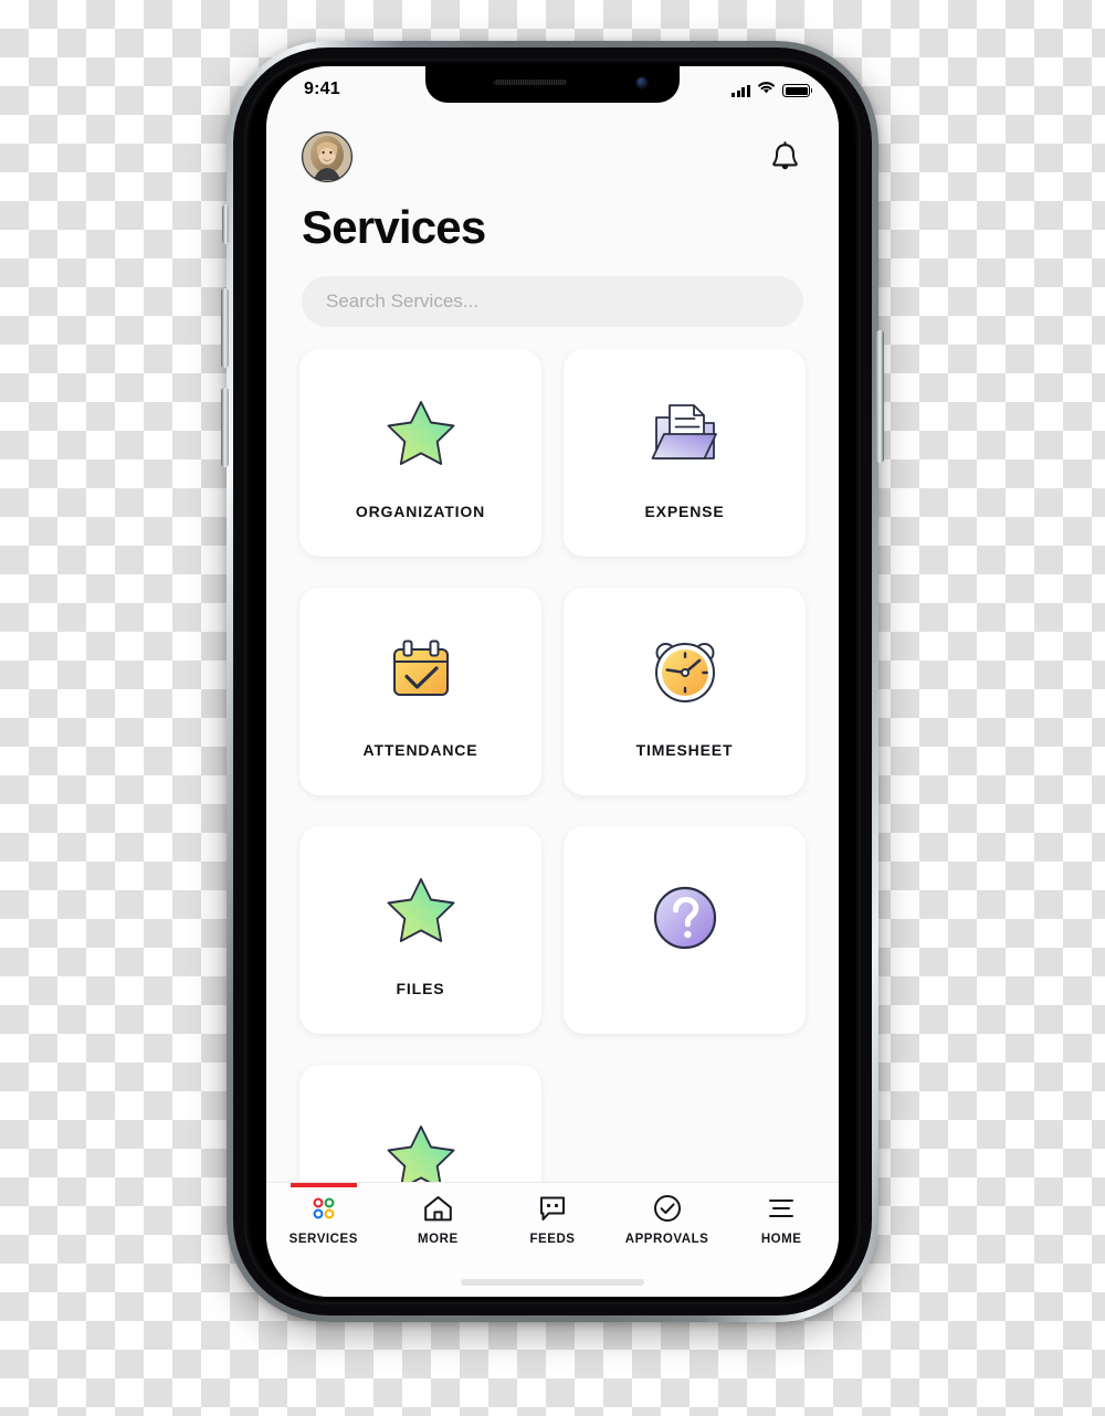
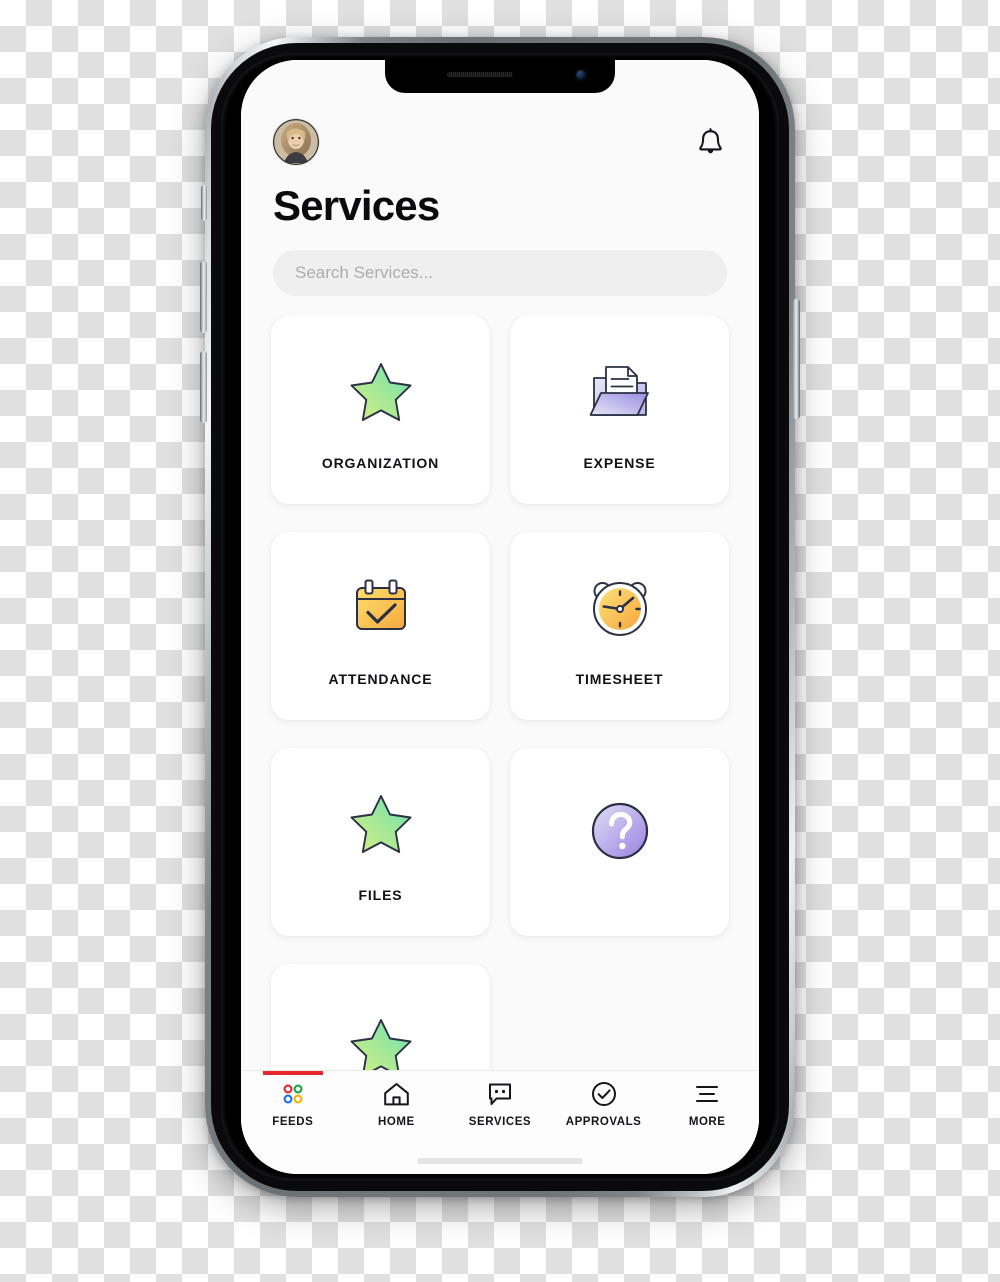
- 9:41
  Services
  Search Services...
  ORGANIZATION
  EXPENSE
  ATTENDANCE
  TIMESHEET
  FILES
- SERVICES
+ FEEDS
- MORE
+ HOME
- FEEDS
+ SERVICES
  APPROVALS
- HOME
+ MORE
